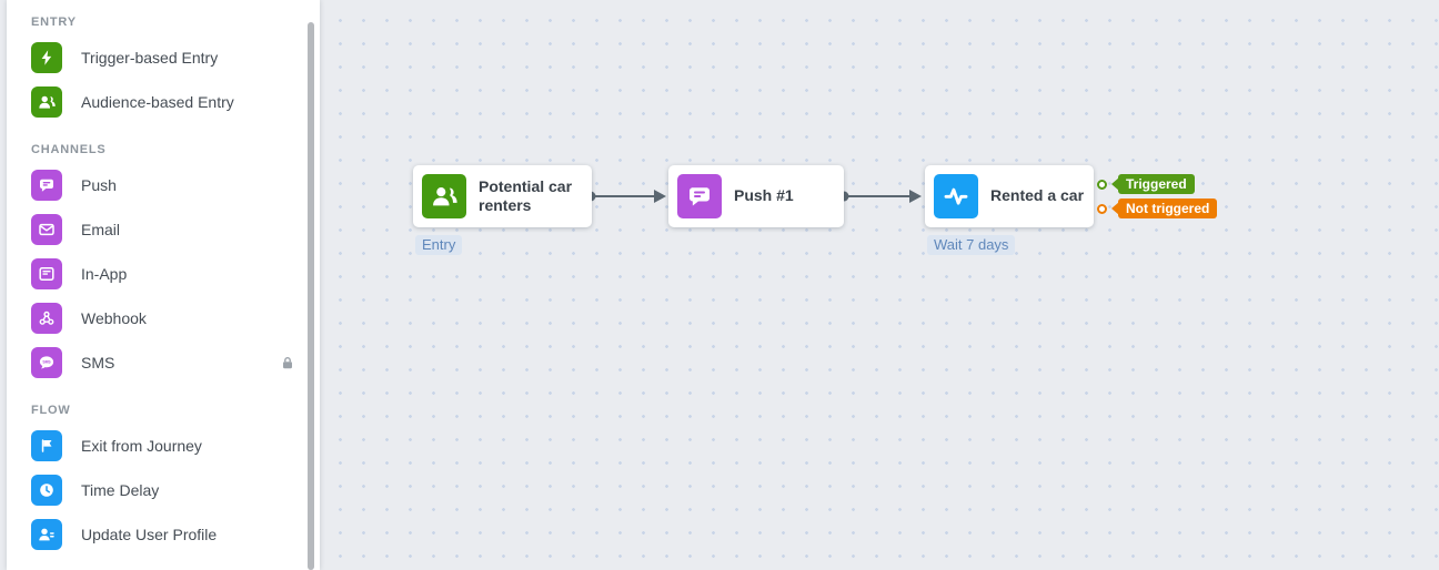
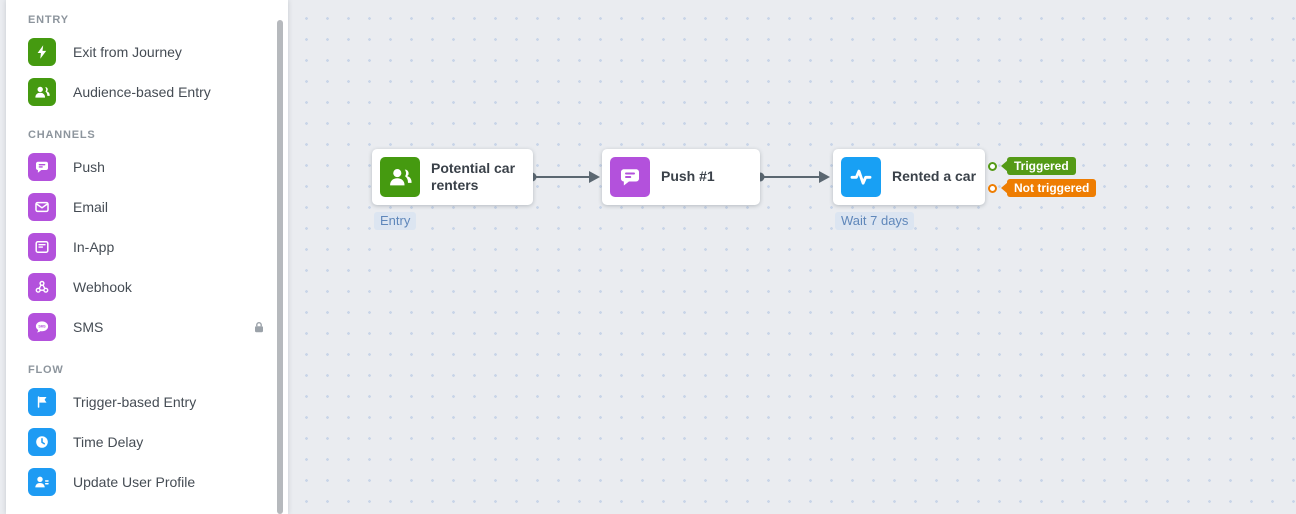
  Potential car renters
  Entry
  Push #1
  Rented a car
  Wait 7 days
  Triggered
  Not triggered
  ENTRY
- Trigger-based Entry
+ Exit from Journey
  Audience-based Entry
  CHANNELS
  Push
  Email
  In-App
  Webhook
  SMS
  FLOW
- Exit from Journey
+ Trigger-based Entry
  Time Delay
  Update User Profile
